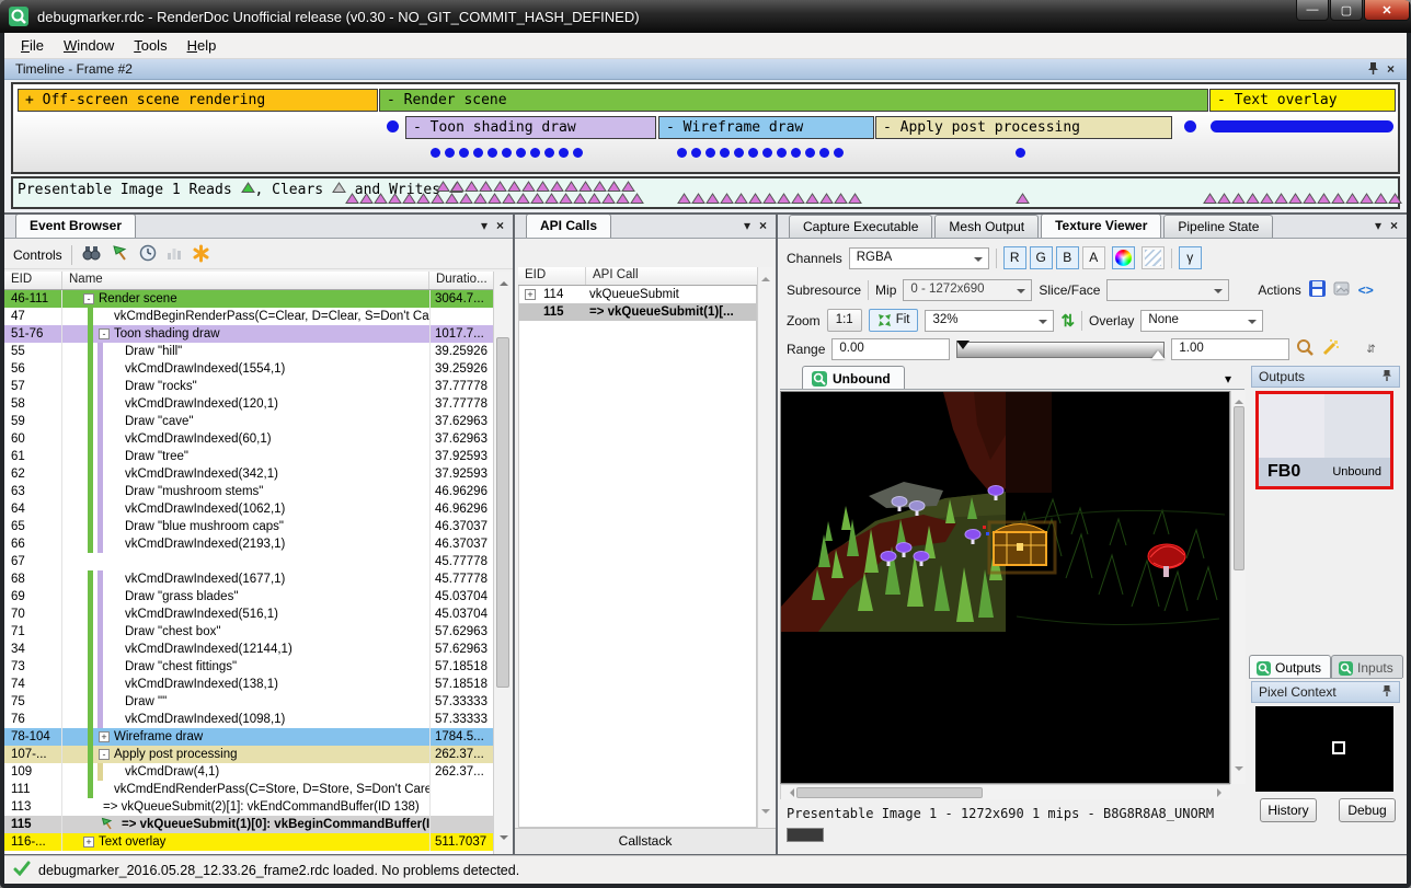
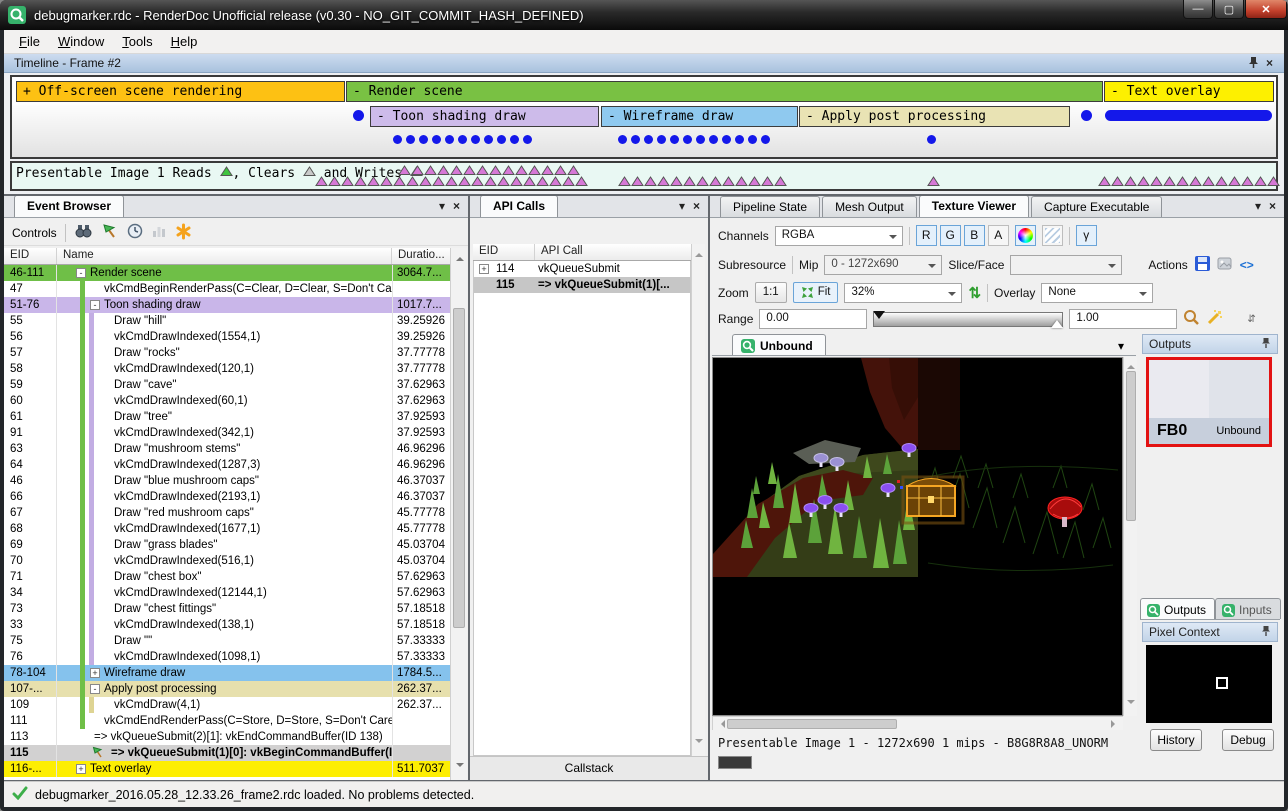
  debugmarker.rdc - RenderDoc Unofficial release (v0.30 - NO_GIT_COMMIT_HASH_DEFINED)
  —
  ▢
  ✕
  File
  Window
  Tools
  Help
  Timeline - Frame #2
  ×
  + Off-screen scene rendering
  - Render scene
  - Text overlay
  - Toon shading draw
  - Wireframe draw
  - Apply post processing
  Presentable Image 1 Reads , Clears and Writes
  Event Browser
  ▾
  ×
  Controls
  EID
  Name
  Duratio...
  46-111
  -
  Render scene
  3064.7...
  47
  vkCmdBeginRenderPass(C=Clear, D=Clear, S=Don't Ca
  51-76
  -
  Toon shading draw
  1017.7...
  55
  Draw "hill"
  39.25926
  56
  vkCmdDrawIndexed(1554,1)
  39.25926
  57
  Draw "rocks"
  37.77778
  58
  vkCmdDrawIndexed(120,1)
  37.77778
  59
  Draw "cave"
  37.62963
  60
  vkCmdDrawIndexed(60,1)
  37.62963
  61
  Draw "tree"
  37.92593
- 62
+ 91
  vkCmdDrawIndexed(342,1)
  37.92593
  63
  Draw "mushroom stems"
  46.96296
  64
- vkCmdDrawIndexed(1062,1)
+ vkCmdDrawIndexed(1287,3)
  46.96296
- 65
+ 46
  Draw "blue mushroom caps"
  46.37037
  66
  vkCmdDrawIndexed(2193,1)
  46.37037
  67
+ Draw "red mushroom caps"
  45.77778
  68
  vkCmdDrawIndexed(1677,1)
  45.77778
  69
  Draw "grass blades"
  45.03704
  70
  vkCmdDrawIndexed(516,1)
  45.03704
  71
  Draw "chest box"
  57.62963
  34
  vkCmdDrawIndexed(12144,1)
  57.62963
  73
  Draw "chest fittings"
  57.18518
- 74
+ 33
  vkCmdDrawIndexed(138,1)
  57.18518
  75
  Draw ""
  57.33333
  76
  vkCmdDrawIndexed(1098,1)
  57.33333
  78-104
  +
  Wireframe draw
  1784.5...
  107-...
  -
  Apply post processing
  262.37...
  109
  vkCmdDraw(4,1)
  262.37...
  111
  vkCmdEndRenderPass(C=Store, D=Store, S=Don't Care
  113
  => vkQueueSubmit(2)[1]: vkEndCommandBuffer(ID 138)
  115
  => vkQueueSubmit(1)[0]: vkBeginCommandBuffer(I
  116-...
  +
  Text overlay
  511.7037
  API Calls
  ▾
  ×
  EID
  API Call
  +
  114
  vkQueueSubmit
  115
  => vkQueueSubmit(1)[...
  Callstack
- Capture Executable
+ Pipeline State
  Mesh Output
  Texture Viewer
- Pipeline State
+ Capture Executable
  ▾
  ×
  Channels
  RGBA
  R
  G
  B
  A
  γ
  Subresource
  Mip
  0 - 1272x690
  Slice/Face
  Actions
  <>
  Zoom
  1:1
  Fit
  32%
  ⇅
  Overlay
  None
  Range
  0.00
  1.00
  ⇵
  Unbound
  ▾
  Presentable Image 1 - 1272x690 1 mips - B8G8R8A8_UNORM
  Outputs
  FB0
  Unbound
  Outputs
  Inputs
  Pixel Context
  History
  Debug
  debugmarker_2016.05.28_12.33.26_frame2.rdc loaded. No problems detected.
